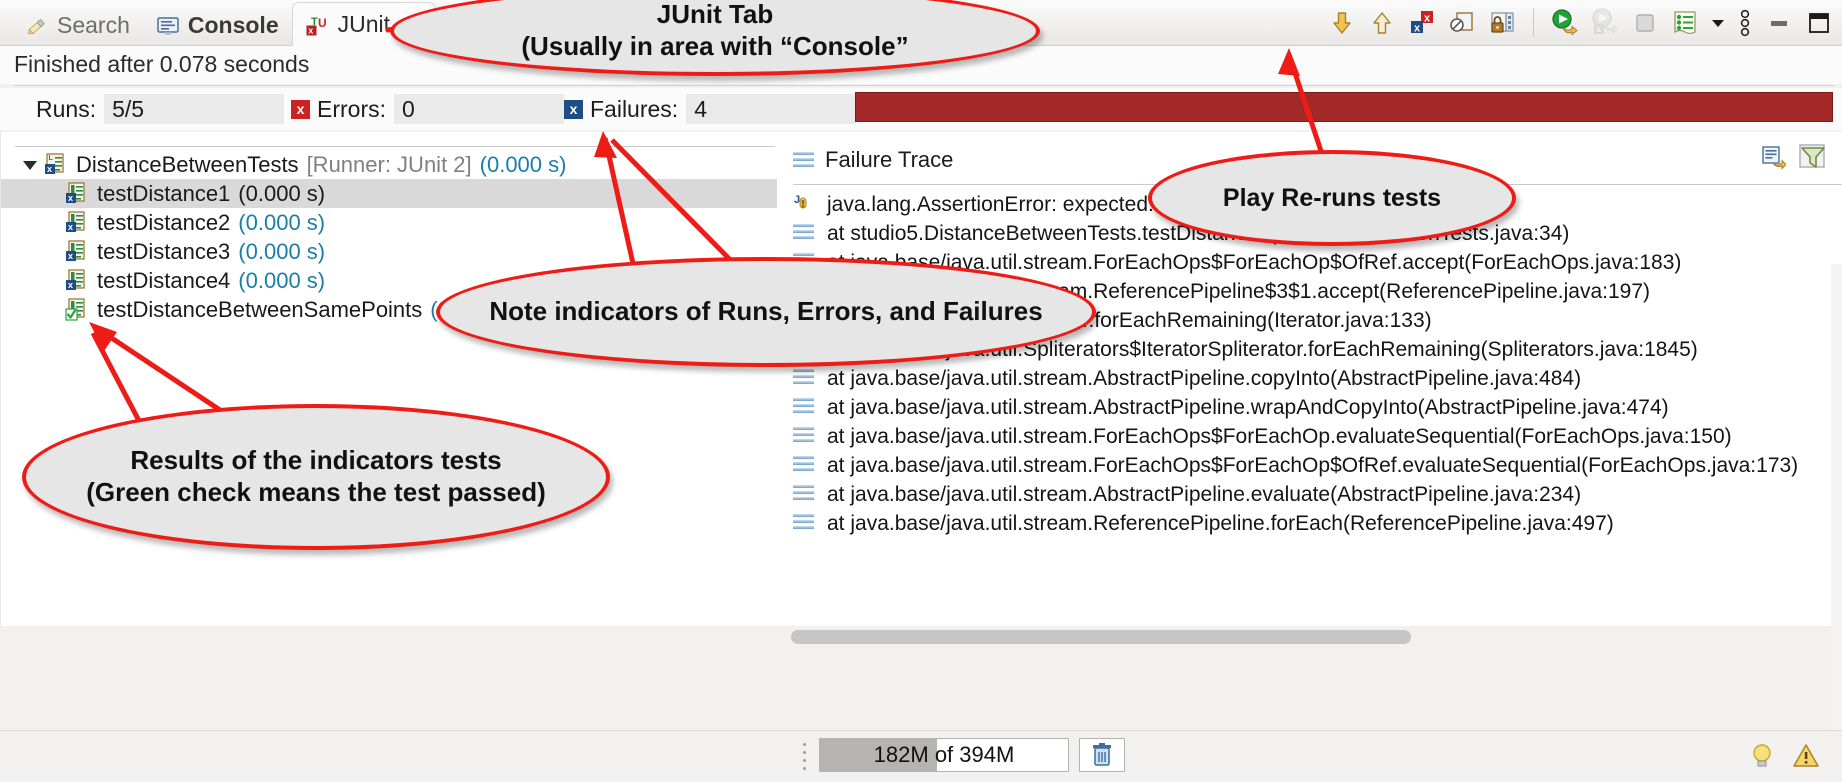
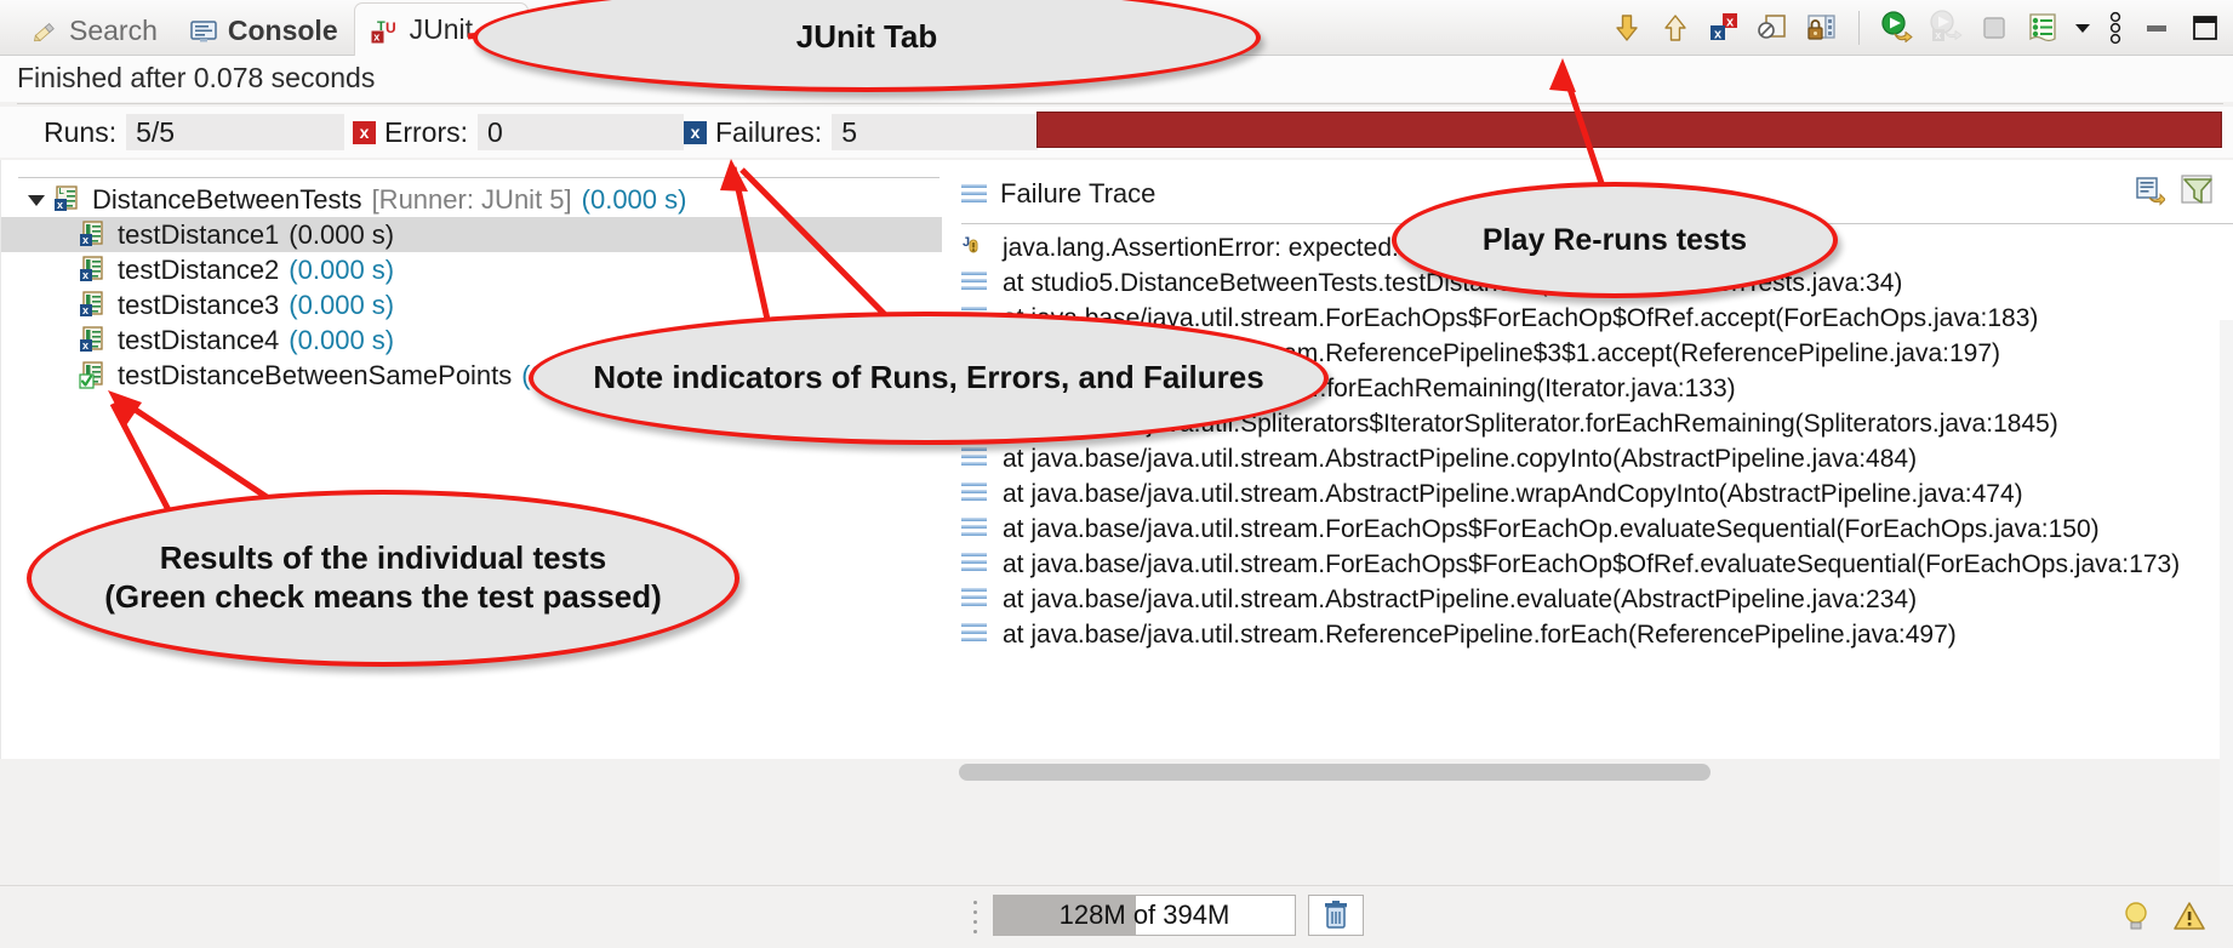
  Search
  Console
  T
  U
  x
  JUnit
  x
  x
  x
  Finished after 0.078 seconds
  Runs:
  5/5
  x
  Errors:
  0
  x
  Failures:
- 4
+ 5
  x
  DistanceBetweenTests
- [Runner: JUnit 2]
+ [Runner: JUnit 5]
  (0.000 s)
  x
  testDistance1
  (0.000 s)
  x
  testDistance2
  (0.000 s)
  x
  testDistance3
  (0.000 s)
  x
  testDistance4
  (0.000 s)
  testDistanceBetweenSamePoints
  Failure Trace
  J
  java.lang.AssertionError: expected
  se/java.util.stream.ForEachOps$ForEachOp$OfRef.accept(ForEachOps.java:183)
  il.Spliterators$IteratorSpliterator.forEachRemaining(Spliterators.java:1845)
  at java.base/java.util.stream.AbstractPipeline.copyInto(AbstractPipeline.java:484)
  at java.base/java.util.stream.AbstractPipeline.wrapAndCopyInto(AbstractPipeline.java:474)
  at java.base/java.util.stream.ForEachOps$ForEachOp.evaluateSequential(ForEachOps.java:150)
  at java.base/java.util.stream.ForEachOps$ForEachOp$OfRef.evaluateSequential(ForEachOps.java:173)
  at java.base/java.util.stream.AbstractPipeline.evaluate(AbstractPipeline.java:234)
  at java.base/java.util.stream.ReferencePipeline.forEach(ReferencePipeline.java:497)
- 182M of 394M
+ 128M of 394M
  JUnit Tab
- (Usually in area with “Console”
  Play Re-runs tests
  Note indicators of Runs, Errors, and Failures
- Results of the indicators tests
+ Results of the individual tests
  (Green check means the test passed)
